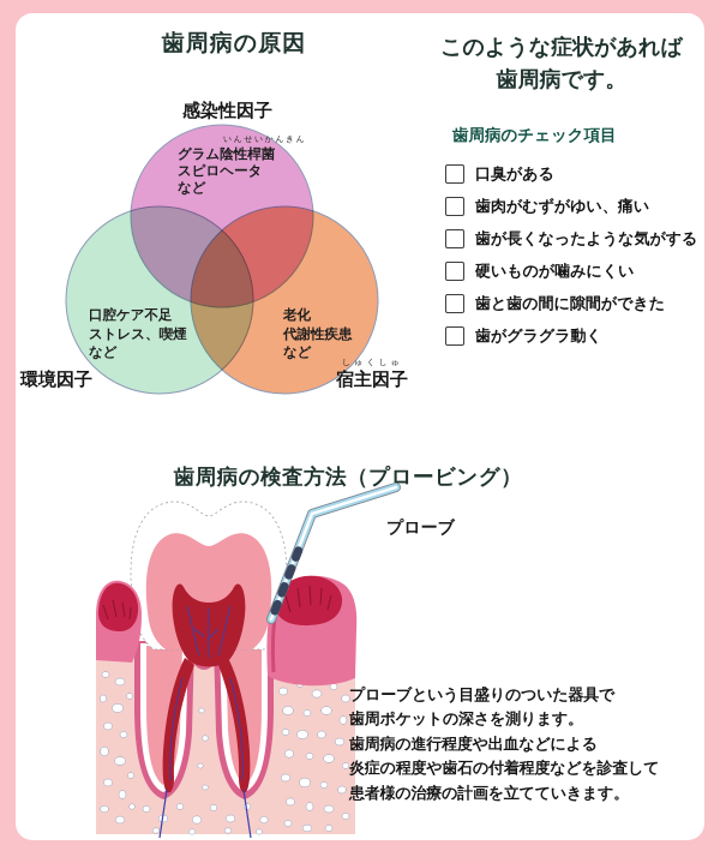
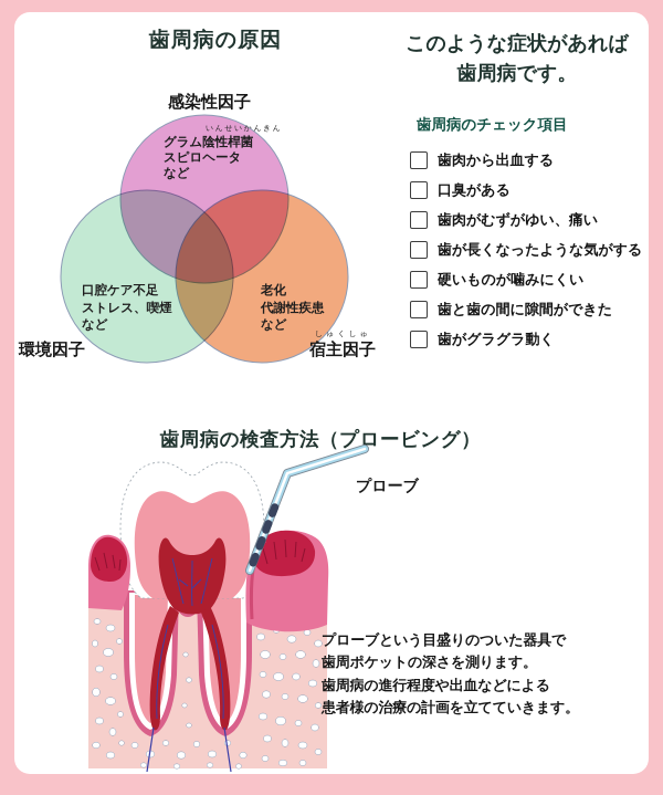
  歯周病の原因
  感染性因子
  グラム陰性桿菌
  スピロヘータ
  など
  口腔ケア不足
  ストレス、喫煙
  など
  老化
  代謝性疾患
  など
  環境因子
  宿主因子
  このような症状があれば
  歯周病です。
  歯周病のチェック項目
+ 歯肉から出血する
  口臭がある
  歯肉がむずがゆい、痛い
  歯が長くなったような気がする
  硬いものが噛みにくい
  歯と歯の間に隙間ができた
  歯がグラグラ動く
  歯周病の検査方法（プロービング）
  プローブ
  プローブという目盛りのついた器具で
  歯周ポケットの深さを測ります。
  歯周病の進行程度や出血などによる
- 炎症の程度や歯石の付着程度などを診査して
  患者様の治療の計画を立てていきます。
